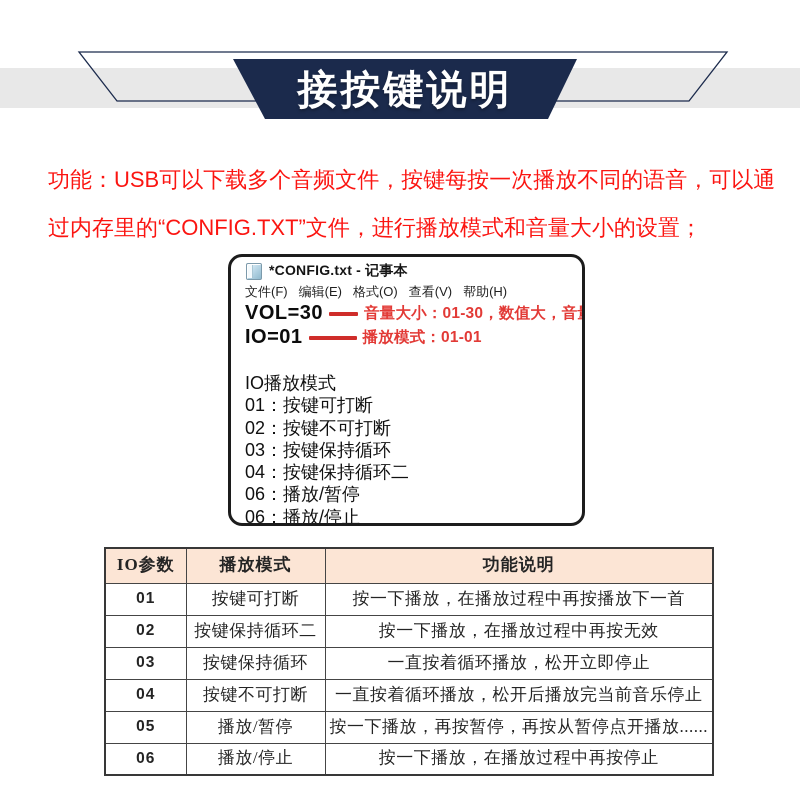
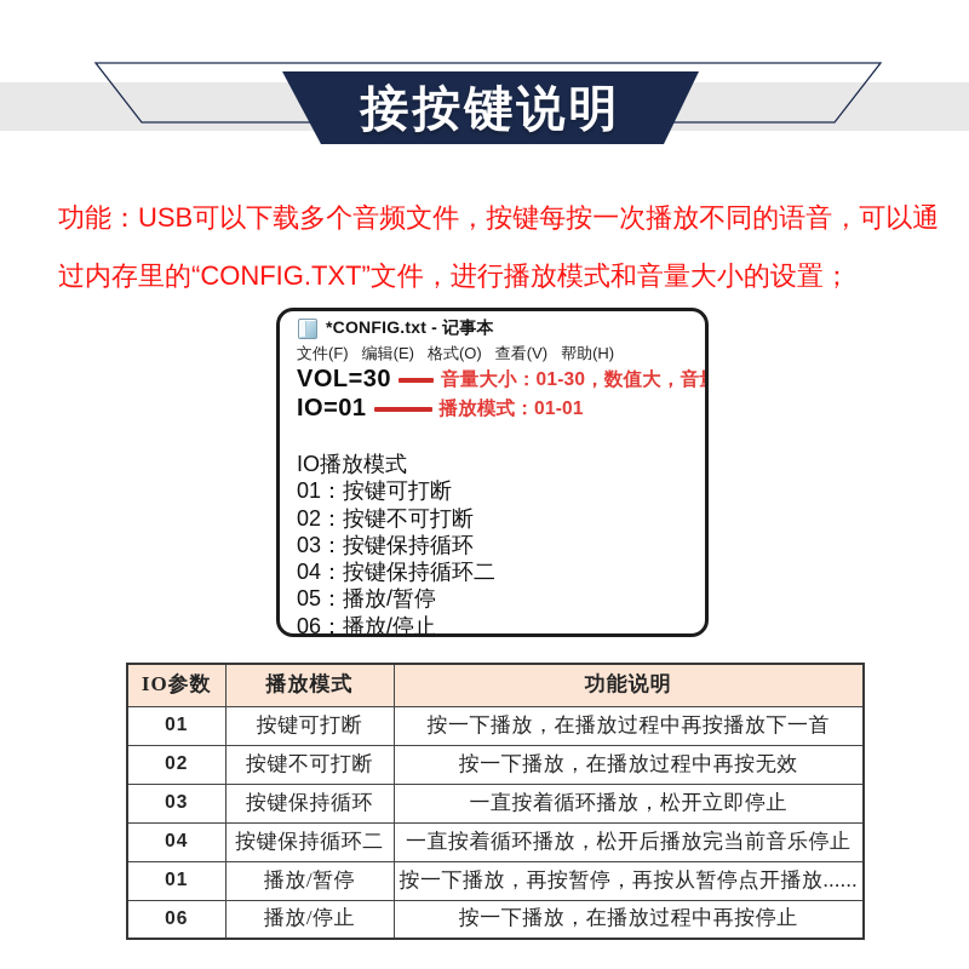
  接按键说明
  功能：USB可以下载多个音频文件，按键每按一次播放不同的语音，可以通
  过内存里的“CONFIG.TXT”文件，进行播放模式和音量大小的设置；
  *CONFIG.txt - 记事本
  文件(F)
  编辑(E)
  格式(O)
  查看(V)
  帮助(H)
  VOL=30
  音量大小：01-30，数值大，音
  IO=01
  播放模式：01-01
  IO播放模式
  01：按键可打断
  02：按键不可打断
  03：按键保持循环
  04：按键保持循环二
- 06：播放/暂停
+ 05：播放/暂停
  06：播放/停止
  IO参数	播放模式	功能说明
  01	按键可打断	按一下播放，在播放过程中再按播放下一首
- 02	按键保持循环二	按一下播放，在播放过程中再按无效
+ 02	按键不可打断	按一下播放，在播放过程中再按无效
  03	按键保持循环	一直按着循环播放，松开立即停止
- 04	按键不可打断	一直按着循环播放，松开后播放完当前音乐停止
+ 04	按键保持循环二	一直按着循环播放，松开后播放完当前音乐停止
- 05	播放/暂停	按一下播放，再按暂停，再按从暂停点开播放......
+ 01	播放/暂停	按一下播放，再按暂停，再按从暂停点开播放......
  06	播放/停止	按一下播放，在播放过程中再按停止
